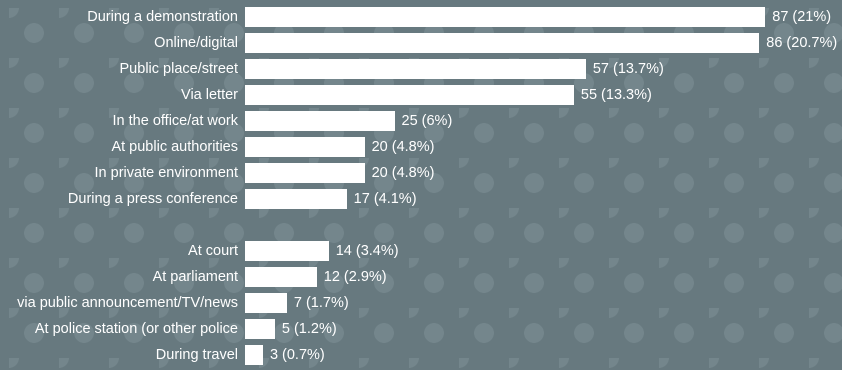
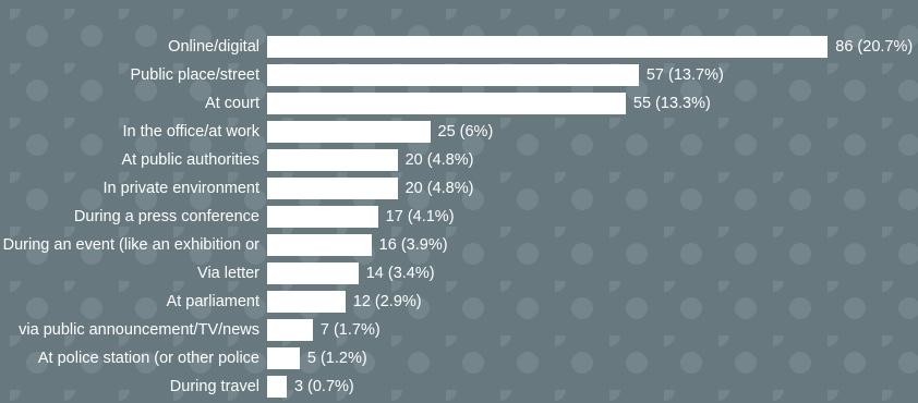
- During a demonstration
- 87 (21%)
  Online/digital
  86 (20.7%)
  Public place/street
  57 (13.7%)
- Via letter
+ At court
  55 (13.3%)
  In the office/at work
  25 (6%)
  At public authorities
  20 (4.8%)
  In private environment
  20 (4.8%)
  During a press conference
  17 (4.1%)
+ During an event (like an exhibition or
+ 16 (3.9%)
- At court
+ Via letter
  14 (3.4%)
  At parliament
  12 (2.9%)
  via public announcement/TV/news
  7 (1.7%)
  At police station (or other police
  5 (1.2%)
  During travel
  3 (0.7%)
